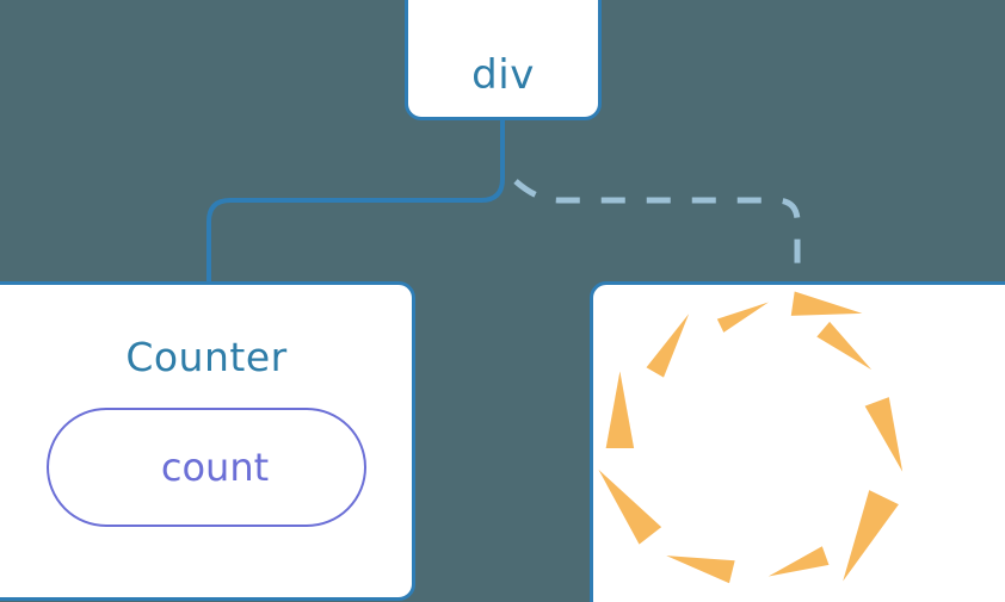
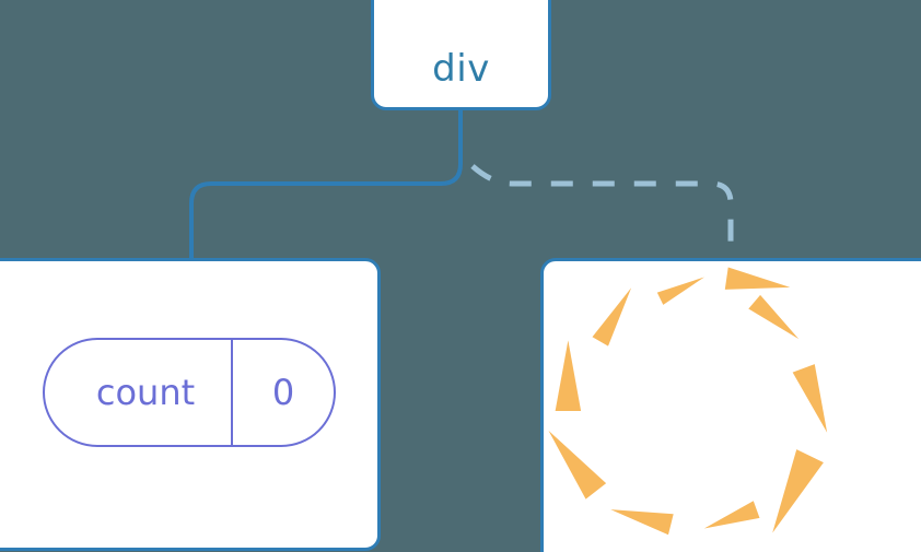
  div
- Counter
  count
+ 0
